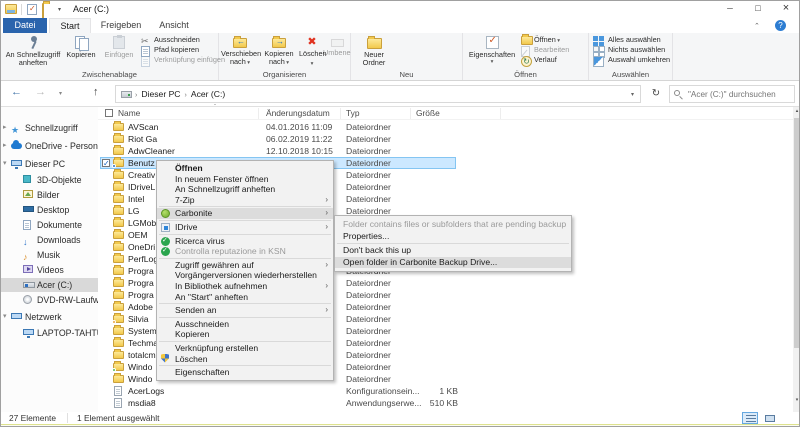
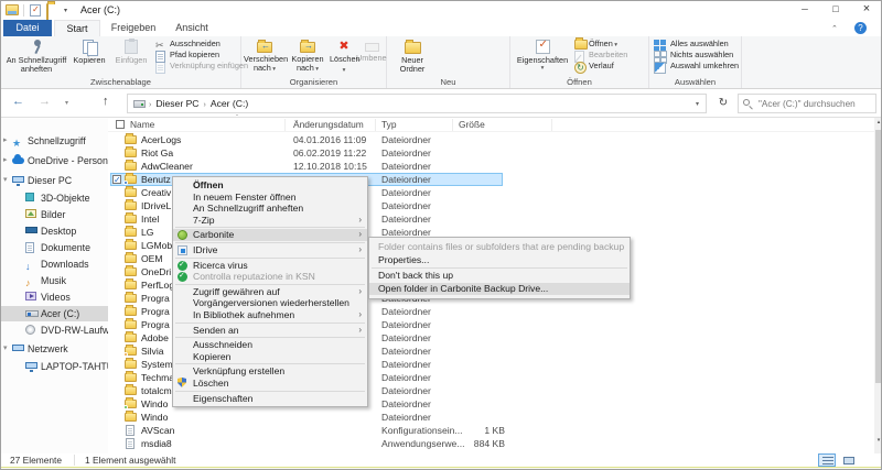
  Acer (C:)
  Datei
  Start
  Freigeben
  Ansicht
  ?
  An Schnellzugriff anheften
  Kopieren
  Einfügen
  Ausschneiden
  Pfad kopieren
  Verknüpfung einfügen
  Zwischenablage
  Verschieben nach
  Kopieren nach
  Löschen
  Organisieren
  Neuer Ordner
  Neu
  Eigenschaften
  Öffnen
  Bearbeiten
  Verlauf
  Öffnen
  Alles auswählen
  Nichts auswählen
  Auswahl umkehren
  Auswählen
  Dieser PC Acer (C:)
  "Acer (C:)" durchsuchen
  Schnellzugriff
  OneDrive - Person
  Dieser PC
  3D-Objekte
  Bilder
  Desktop
  Dokumente
  Downloads
  Musik
  Videos
  Acer (C:)
  DVD-RW-Laufw
  Netzwerk
  LAPTOP-TAHT
  Name
  Änderungsdatum
  Typ
  Größe
- AVScan
+ AcerLogs
  04.01.2016 11:09
  Dateiordner
  Riot Ga
  06.02.2019 11:22
  Dateiordner
  AdwCleaner
  12.10.2018 10:15
  Dateiordner
  Benutz
  Dateiordner
  Creativ
  Dateiordner
  IDriveL
  Dateiordner
  Intel
  Dateiordner
  LG
  Dateiordner
  LGMob
  OEM
  OneDri
  PerfLo
  Progra
  Progra
  Dateiordner
  Progra
  Dateiordner
  Adobe
  Dateiordner
  Silvia
  Dateiordner
  System
  Dateiordner
  Techm
  Dateiordner
  totalcm
  Dateiordner
  Windo
  Dateiordner
  Windo
  Dateiordner
- AcerLogs
+ AVScan
  Konfigurationsein...
  1 KB
  msdia8
  Anwendungserwe...
- 510 KB
+ 884 KB
  27 Elemente
  1 Element ausgewählt
  Öffnen
  In neuem Fenster öffnen
  An Schnellzugriff anheften
  7-Zip
  ›
  Carbonite
  ›
  IDrive
  ›
  Ricerca virus
  Controlla reputazione in KSN
  Zugriff gewähren auf
  ›
  Vorgängerversionen wiederherstellen
  In Bibliothek aufnehmen
  ›
- An "Start" anheften
  Senden an
  ›
  Ausschneiden
  Kopieren
  Verknüpfung erstellen
  Löschen
  Eigenschaften
  Folder contains files or subfolders that are pending backup
  Properties...
  Don't back this up
  Open folder in Carbonite Backup Drive...
